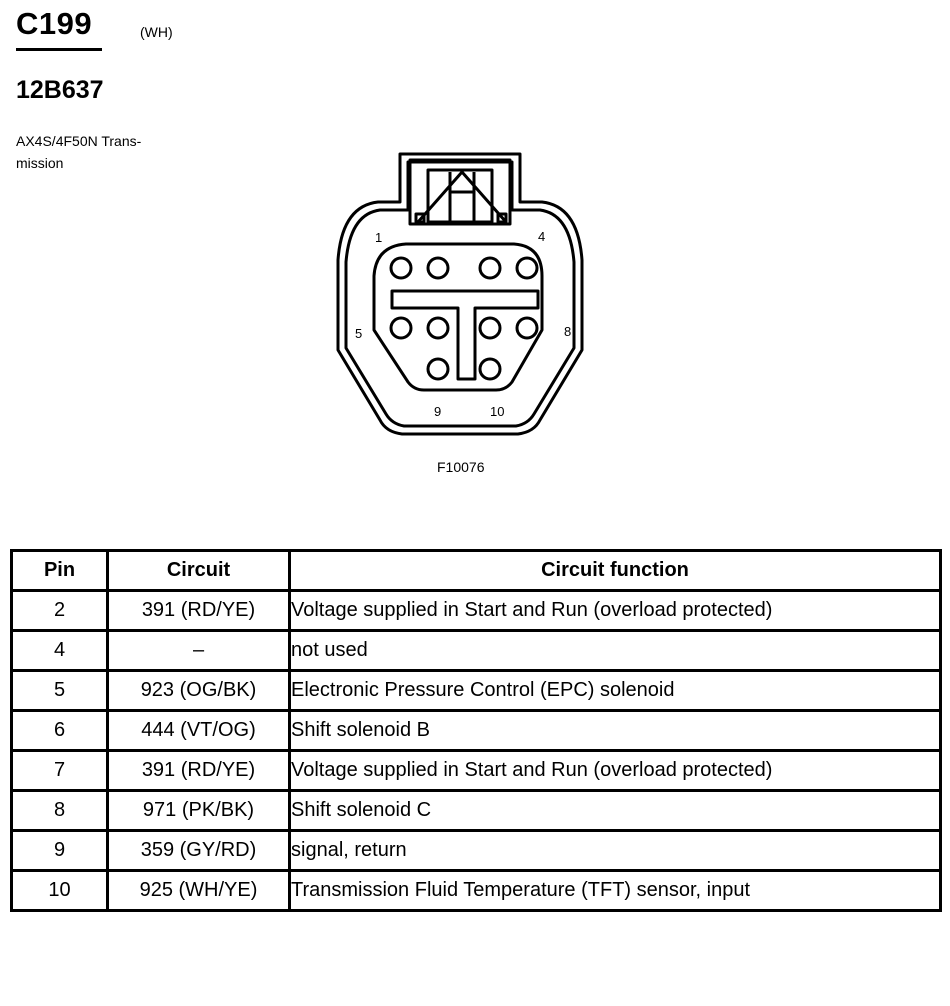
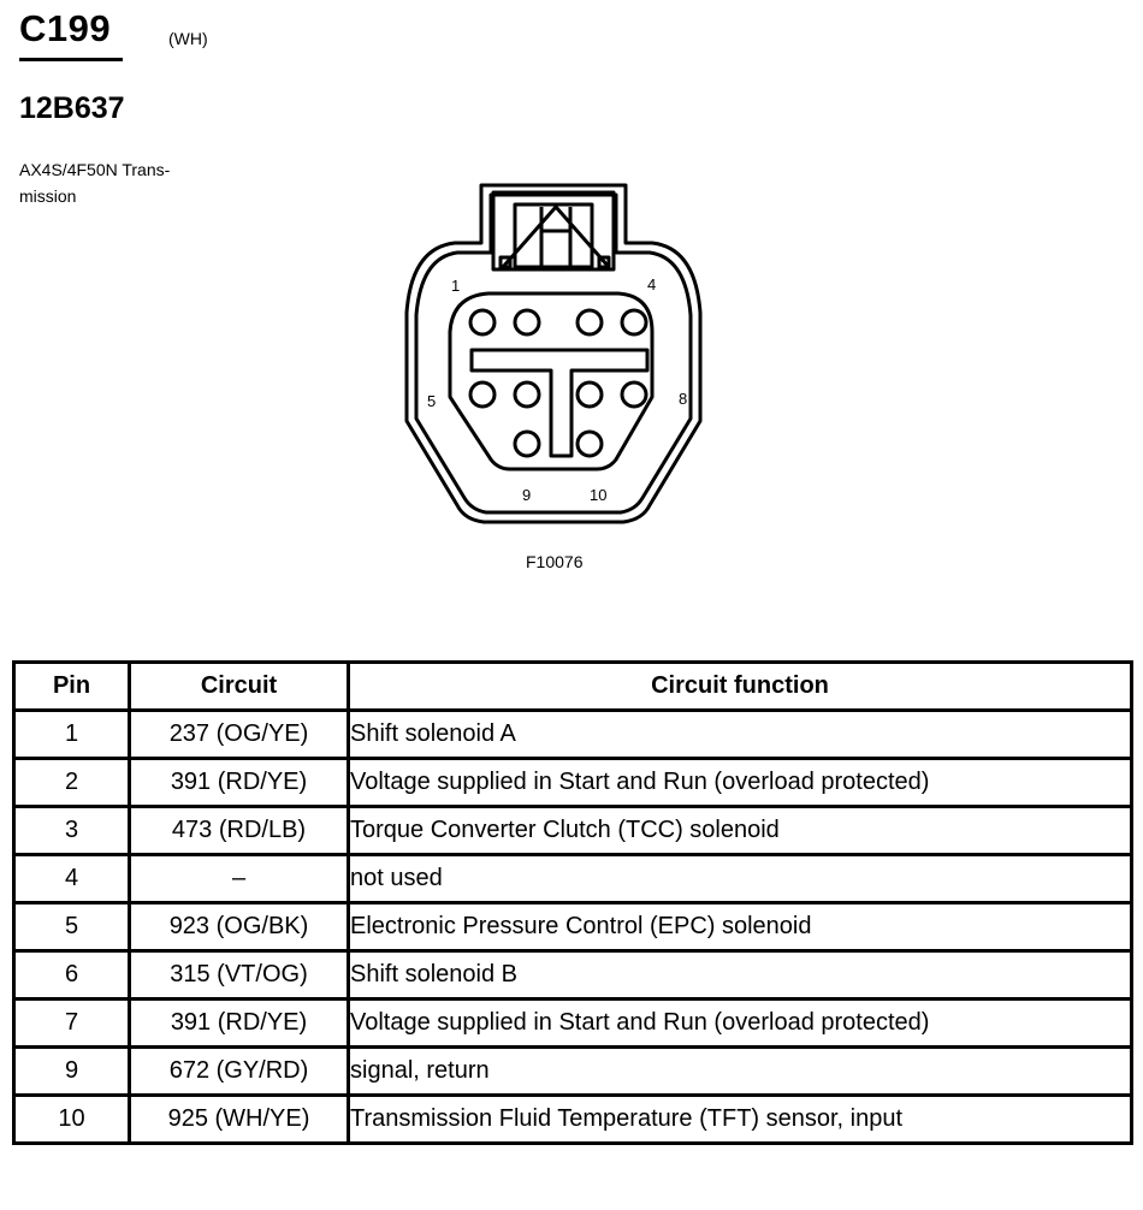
  C199
  (WH)
  12B637
  AX4S/4F50N Trans-
  mission
  1
  4
  5
  8
  9
  10
  F10076
  Pin	Circuit	Circuit function
+ 1	237 (OG/YE)	Shift solenoid A
  2	391 (RD/YE)	Voltage supplied in Start and Run (overload protected)
+ 3	473 (RD/LB)	Torque Converter Clutch (TCC) solenoid
  4	–	not used
  5	923 (OG/BK)	Electronic Pressure Control (EPC) solenoid
- 6	444 (VT/OG)	Shift solenoid B
+ 6	315 (VT/OG)	Shift solenoid B
  7	391 (RD/YE)	Voltage supplied in Start and Run (overload protected)
- 8	971 (PK/BK)	Shift solenoid C
- 9	359 (GY/RD)	signal, return
+ 9	672 (GY/RD)	signal, return
  10	925 (WH/YE)	Transmission Fluid Temperature (TFT) sensor, input
